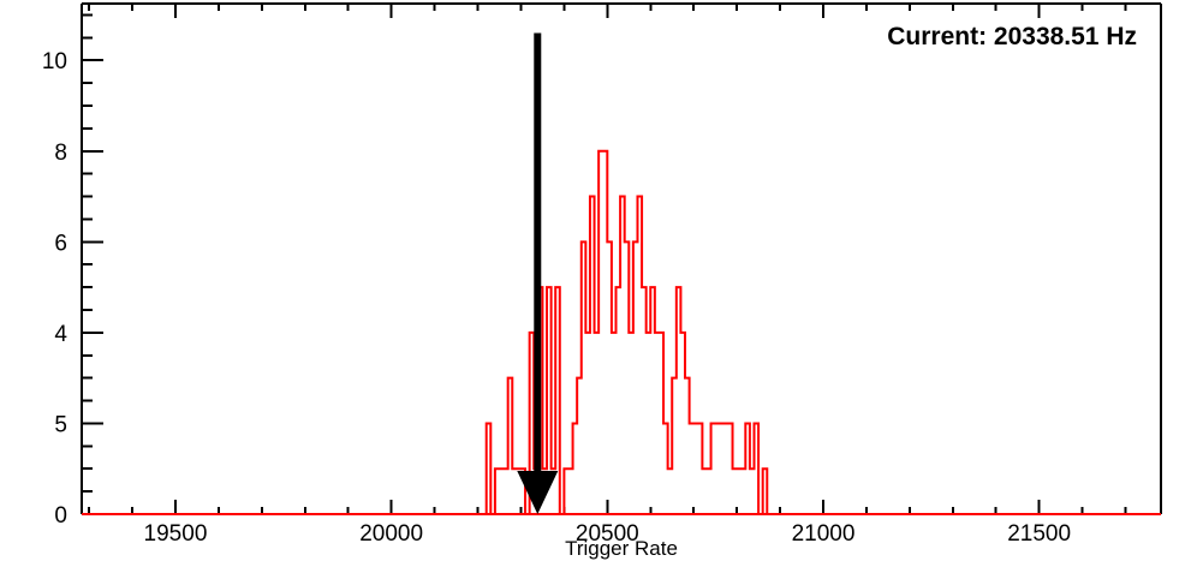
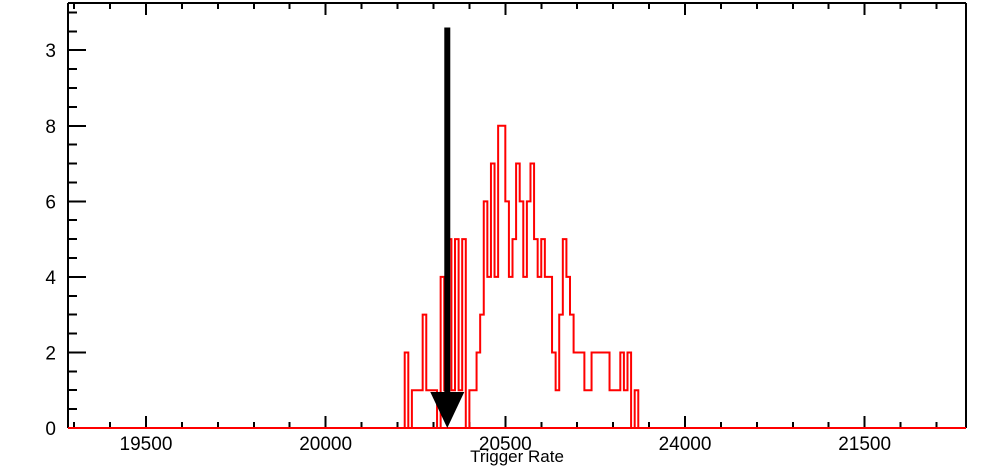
  19500
  20000
  20500
- 21000
+ 24000
  21500
  0
- 5
+ 2
  4
  6
  8
- 10
+ 3
  Trigger Rate
- Current: 20338.51 Hz
